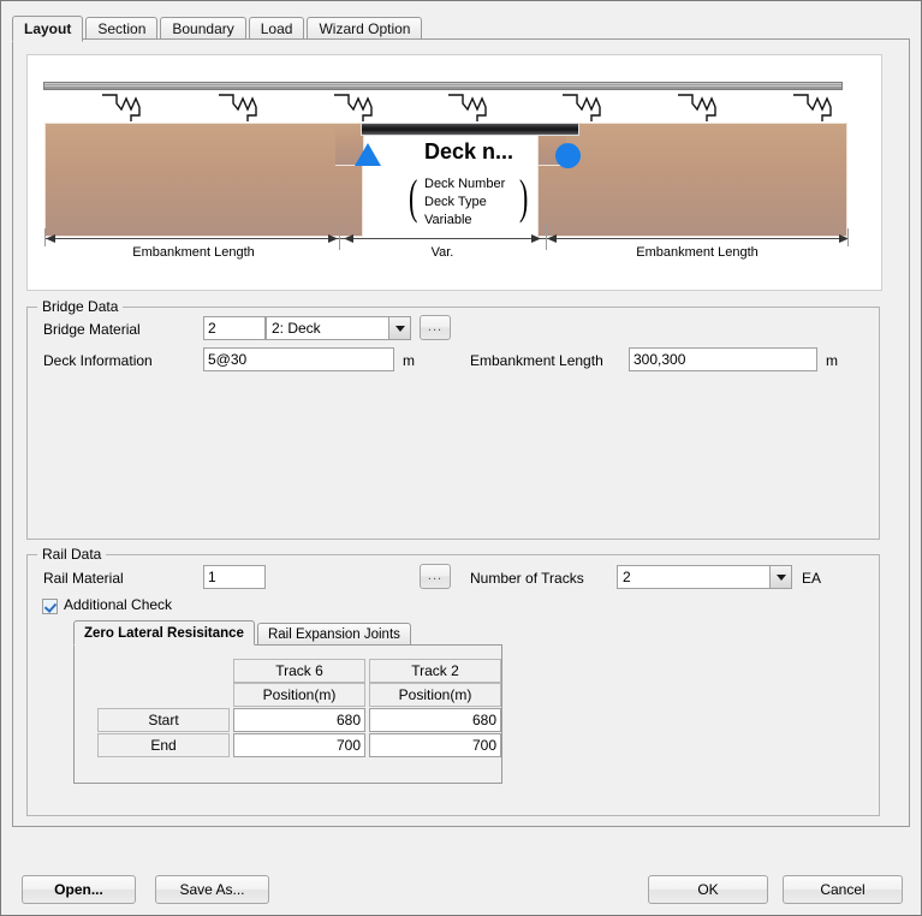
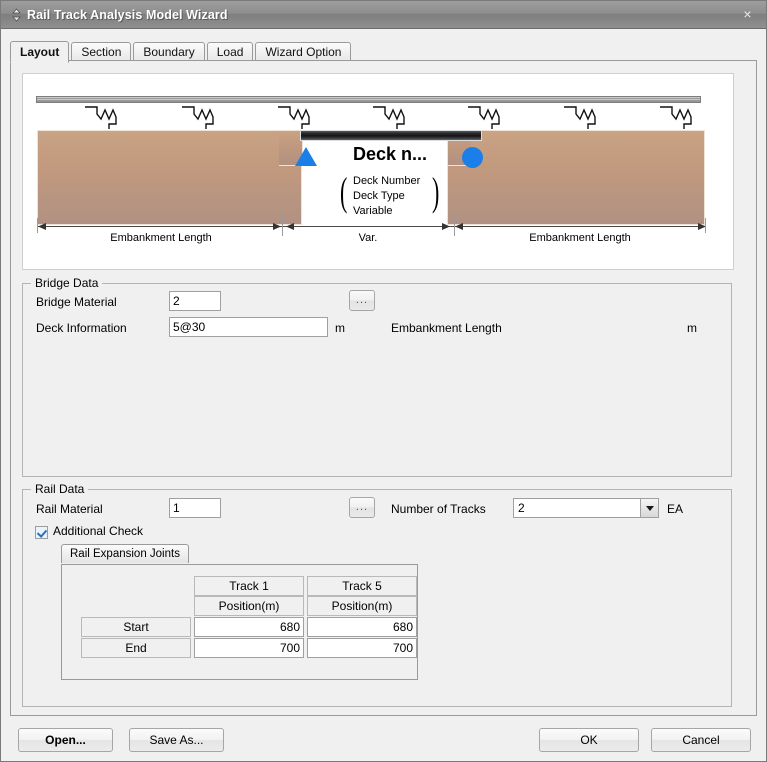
+ Rail Track Analysis Model Wizard
+ ×
  Layout
  Section
  Boundary
  Load
  Wizard Option
  Deck n...
  (
  )
  Deck Number
  Deck Type
  Variable
  Embankment Length
  Var.
  Embankment Length
  Bridge Data
  Bridge Material
  2
- 2: Deck
  ...
  Deck Information
  5@30
  m
  Embankment Length
- 300,300
  m
  Rail Data
  Rail Material
  1
  ...
  Number of Tracks
  2
  EA
  Additional Check
- Zero Lateral Resisitance
  Rail Expansion Joints
- Track 6
+ Track 1
- Track 2
+ Track 5
  Position(m)
  Position(m)
  Start
  680
  680
  End
  700
  700
  Open...
  Save As...
  OK
  Cancel
